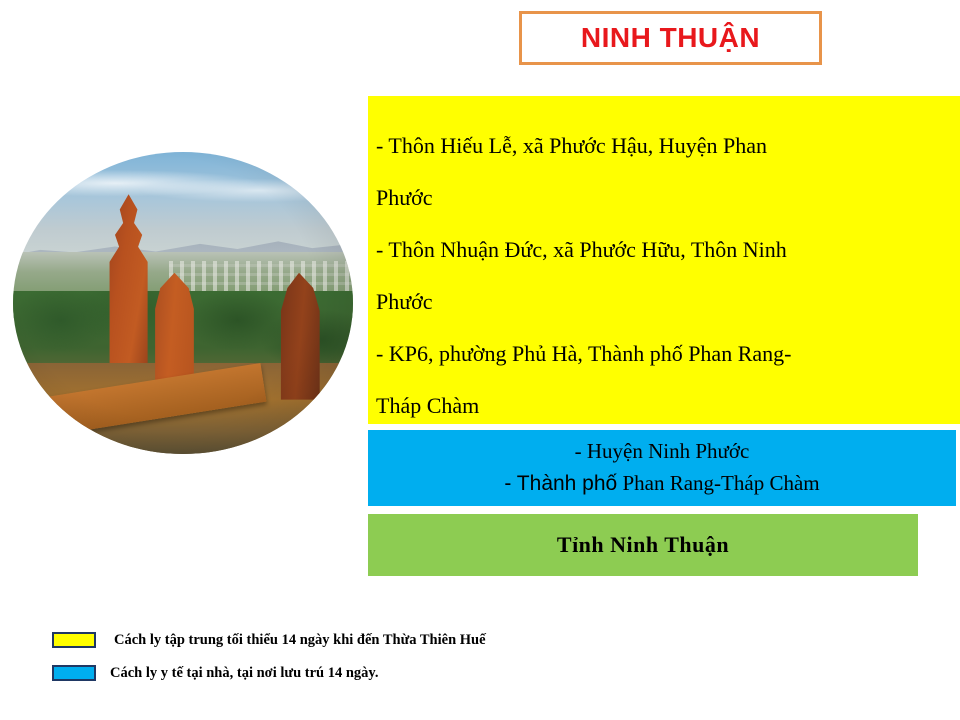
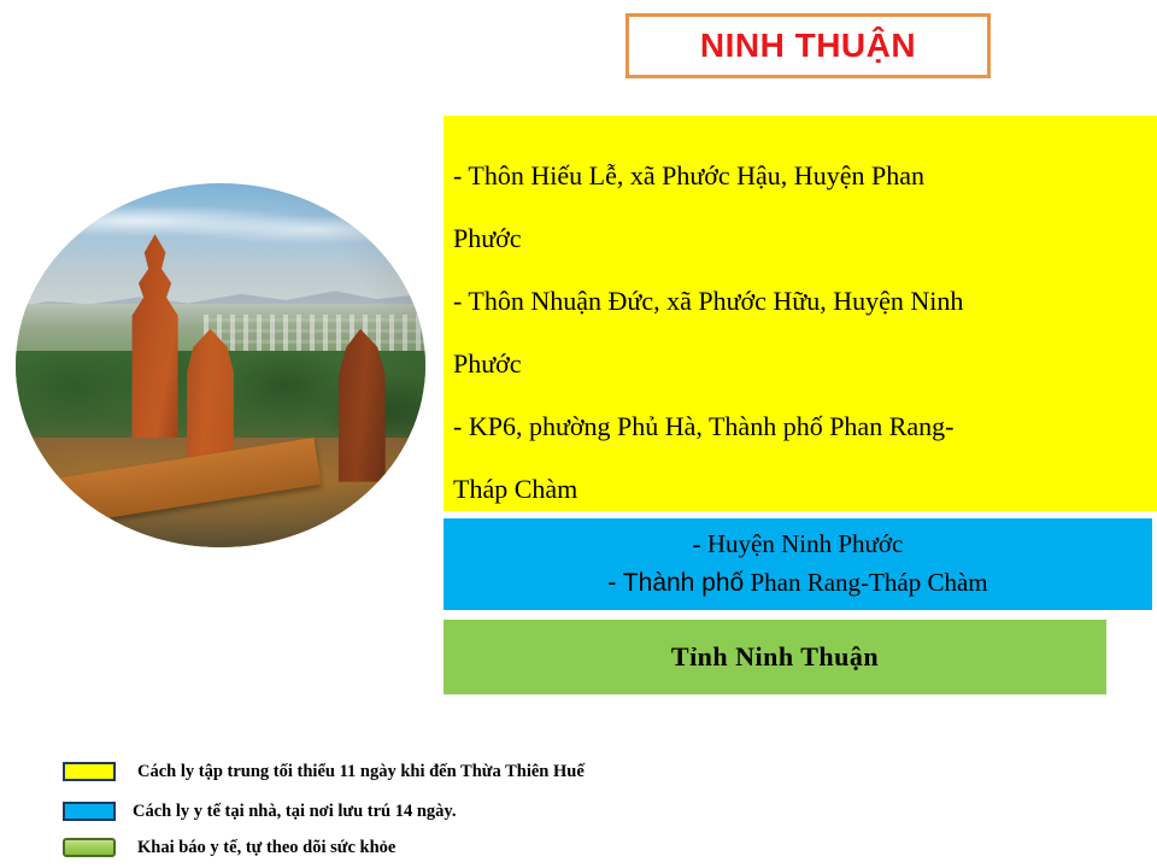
  NINH THUẬN
  - Thôn Hiếu Lễ, xã Phước Hậu, Huyện Phan
  Phước
- - Thôn Nhuận Đức, xã Phước Hữu, Thôn Ninh
+ - Thôn Nhuận Đức, xã Phước Hữu, Huyện Ninh
  Phước
  - KP6, phường Phủ Hà, Thành phố Phan Rang-
  Tháp Chàm
  - Huyện Ninh Phước
  - Thành phố Phan Rang-Tháp Chàm
  Tỉnh Ninh Thuận
- Cách ly tập trung tối thiểu 14 ngày khi đến Thừa Thiên Huế
+ Cách ly tập trung tối thiểu 11 ngày khi đến Thừa Thiên Huế
  Cách ly y tế tại nhà, tại nơi lưu trú 14 ngày.
+ Khai báo y tế, tự theo dõi sức khỏe
